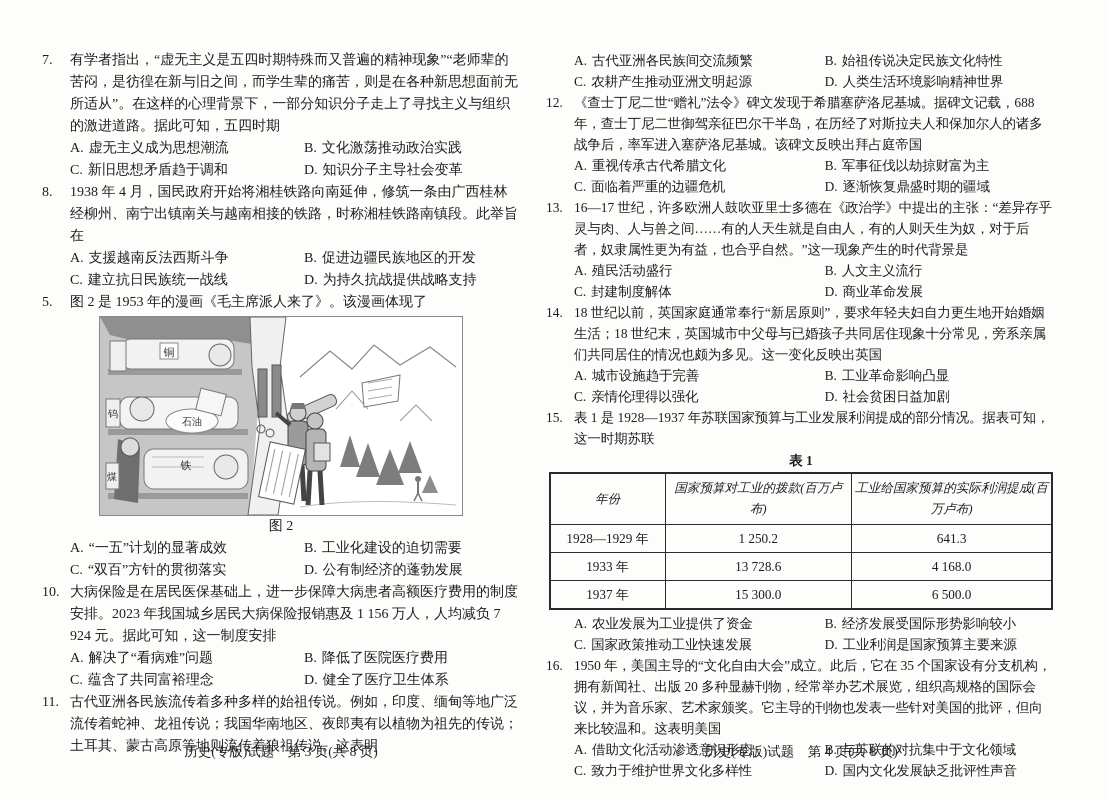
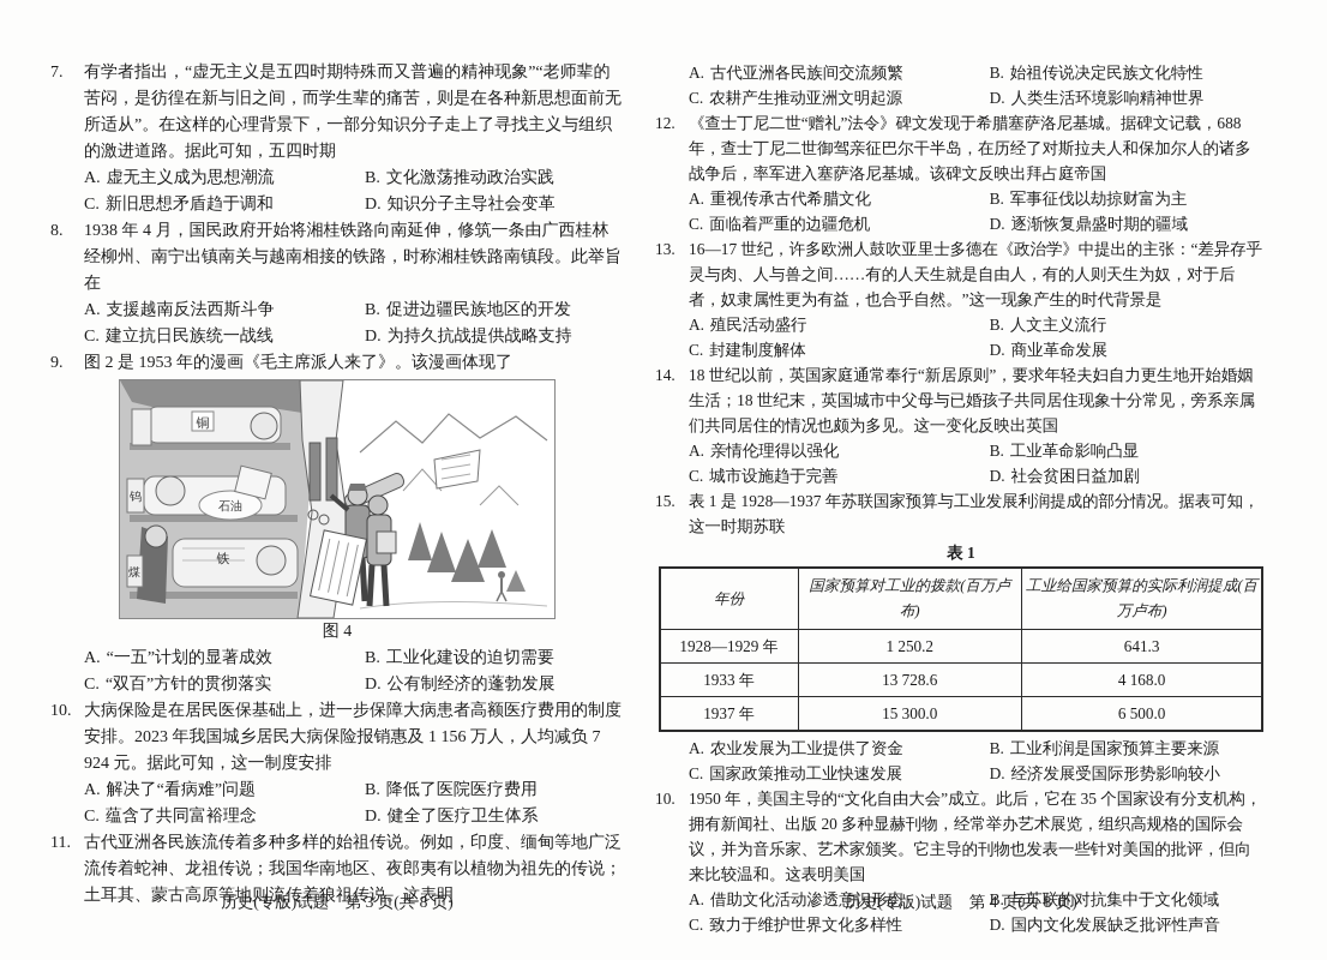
  7. 有学者指出，“虚无主义是五四时期特殊而又普遍的精神现象”“老师辈的苦闷，是彷徨在新与旧之间，而学生辈的痛苦，则是在各种新思想面前无所适从”。在这样的心理背景下，一部分知识分子走上了寻找主义与组织的激进道路。据此可知，五四时期
  A. 虚无主义成为思想潮流
  B. 文化激荡推动政治实践
  C. 新旧思想矛盾趋于调和
  D. 知识分子主导社会变革
  8. 1938 年 4 月，国民政府开始将湘桂铁路向南延伸，修筑一条由广西桂林经柳州、南宁出镇南关与越南相接的铁路，时称湘桂铁路南镇段。此举旨在
  A. 支援越南反法西斯斗争
  B. 促进边疆民族地区的开发
  C. 建立抗日民族统一战线
  D. 为持久抗战提供战略支持
- 5. 图 2 是 1953 年的漫画《毛主席派人来了》。该漫画体现了
+ 9. 图 2 是 1953 年的漫画《毛主席派人来了》。该漫画体现了
  铜
  钨
  石油
  铁
  煤
- 图 2
+ 图 4
  A. “一五”计划的显著成效
  B. 工业化建设的迫切需要
  C. “双百”方针的贯彻落实
  D. 公有制经济的蓬勃发展
  10. 大病保险是在居民医保基础上，进一步保障大病患者高额医疗费用的制度安排。2023 年我国城乡居民大病保险报销惠及 1 156 万人，人均减负 7 924 元。据此可知，这一制度安排
  A. 解决了“看病难”问题
  B. 降低了医院医疗费用
  C. 蕴含了共同富裕理念
  D. 健全了医疗卫生体系
  11. 古代亚洲各民族流传着多种多样的始祖传说。例如，印度、缅甸等地广泛流传着蛇神、龙祖传说；我国华南地区、夜郎夷有以植物为祖先的传说；土耳其、蒙古高原等地则流传着狼祖传说。这表明
  历史(专版)试题 第 3 页(共 8 页)
  A. 古代亚洲各民族间交流频繁
  B. 始祖传说决定民族文化特性
  C. 农耕产生推动亚洲文明起源
  D. 人类生活环境影响精神世界
  12. 《查士丁尼二世“赠礼”法令》碑文发现于希腊塞萨洛尼基城。据碑文记载，688 年，查士丁尼二世御驾亲征巴尔干半岛，在历经了对斯拉夫人和保加尔人的诸多战争后，率军进入塞萨洛尼基城。该碑文反映出拜占庭帝国
  A. 重视传承古代希腊文化
  B. 军事征伐以劫掠财富为主
  C. 面临着严重的边疆危机
  D. 逐渐恢复鼎盛时期的疆域
  13. 16—17 世纪，许多欧洲人鼓吹亚里士多德在《政治学》中提出的主张：“差异存乎灵与肉、人与兽之间……有的人天生就是自由人，有的人则天生为奴，对于后者，奴隶属性更为有益，也合乎自然。”这一现象产生的时代背景是
  A. 殖民活动盛行
  B. 人文主义流行
  C. 封建制度解体
  D. 商业革命发展
  14. 18 世纪以前，英国家庭通常奉行“新居原则”，要求年轻夫妇自力更生地开始婚姻生活；18 世纪末，英国城市中父母与已婚孩子共同居住现象十分常见，旁系亲属们共同居住的情况也颇为多见。这一变化反映出英国
- A. 城市设施趋于完善
+ A. 亲情伦理得以强化
  B. 工业革命影响凸显
- C. 亲情伦理得以强化
+ C. 城市设施趋于完善
  D. 社会贫困日益加剧
  15. 表 1 是 1928—1937 年苏联国家预算与工业发展利润提成的部分情况。据表可知，这一时期苏联
  表 1
  年份	国家预算对工业的拨款(百万卢布)	工业给国家预算的实际利润提成(百万卢布)
  1928—1929 年	1 250.2	641.3
  1933 年	13 728.6	4 168.0
  1937 年	15 300.0	6 500.0
  A. 农业发展为工业提供了资金
- B. 经济发展受国际形势影响较小
+ B. 工业利润是国家预算主要来源
  C. 国家政策推动工业快速发展
- D. 工业利润是国家预算主要来源
+ D. 经济发展受国际形势影响较小
- 16. 1950 年，美国主导的“文化自由大会”成立。此后，它在 35 个国家设有分支机构，拥有新闻社、出版 20 多种显赫刊物，经常举办艺术展览，组织高规格的国际会议，并为音乐家、艺术家颁奖。它主导的刊物也发表一些针对美国的批评，但向来比较温和。这表明美国
+ 10. 1950 年，美国主导的“文化自由大会”成立。此后，它在 35 个国家设有分支机构，拥有新闻社、出版 20 多种显赫刊物，经常举办艺术展览，组织高规格的国际会议，并为音乐家、艺术家颁奖。它主导的刊物也发表一些针对美国的批评，但向来比较温和。这表明美国
  A. 借助文化活动渗透意识形态
  B. 与苏联的对抗集中于文化领域
  C. 致力于维护世界文化多样性
  D. 国内文化发展缺乏批评性声音
  历史(专版)试题 第 4 页(共 8 页)
